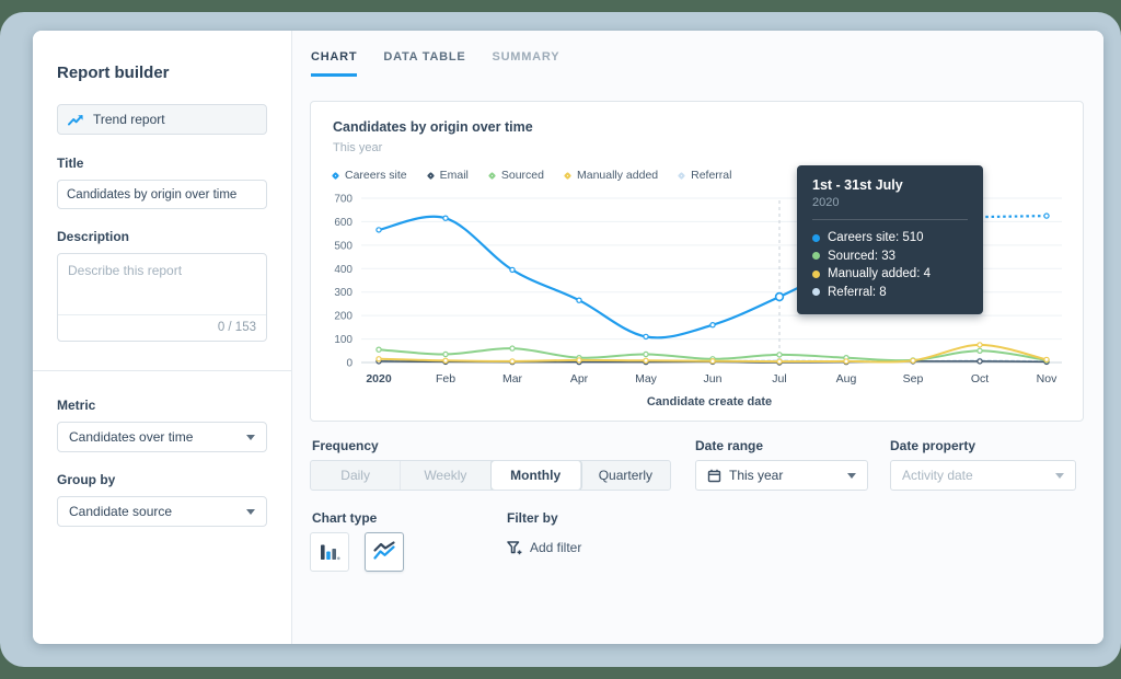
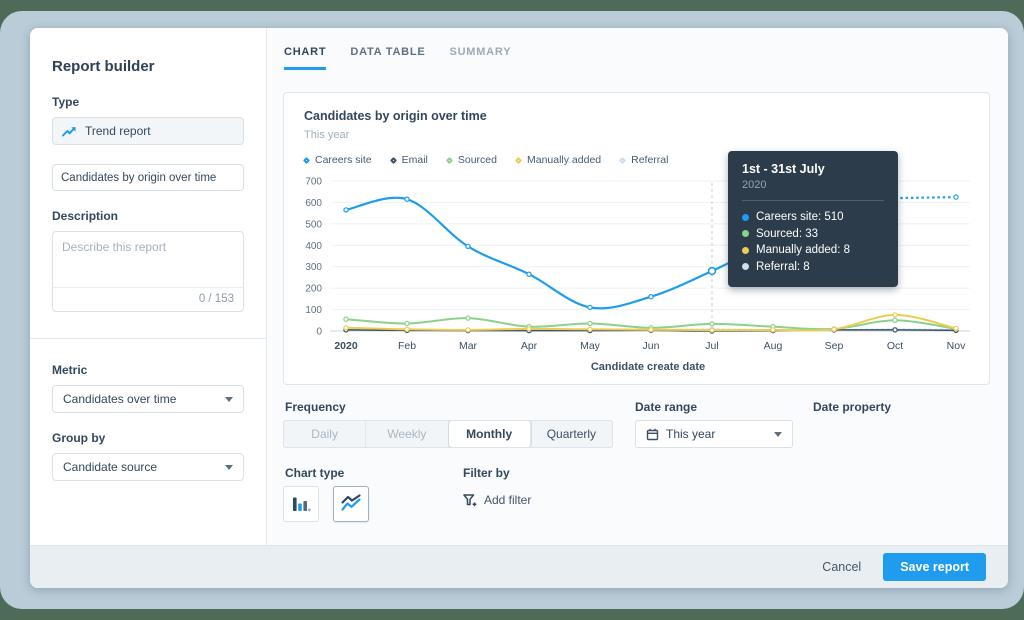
  Report builder
+ Type
  Trend report
- Title
  Candidates by origin over time
  Description
  Describe this report
  0 / 153
  Metric
  Candidates over time
  Group by
  Candidate source
  CHART
  DATA TABLE
  SUMMARY
  Candidates by origin over time
  This year
  Careers site
  Email
  Sourced
  Manually added
  Referral
  0
  100
  200
  300
  400
  500
  600
  700
  2020
  Feb
  Mar
  Apr
  May
  Jun
  Jul
  Aug
  Sep
  Oct
  Nov
  Candidate create date
  1st - 31st July
  2020
  Careers site: 510
  Sourced: 33
- Manually added: 4
+ Manually added: 8
  Referral: 8
  Frequency
  Daily
  Weekly
  Monthly
  Quarterly
  Date range
  This year
  Date property
- Activity date
  Chart type
  Filter by
  Add filter
+ Cancel
+ Save report
